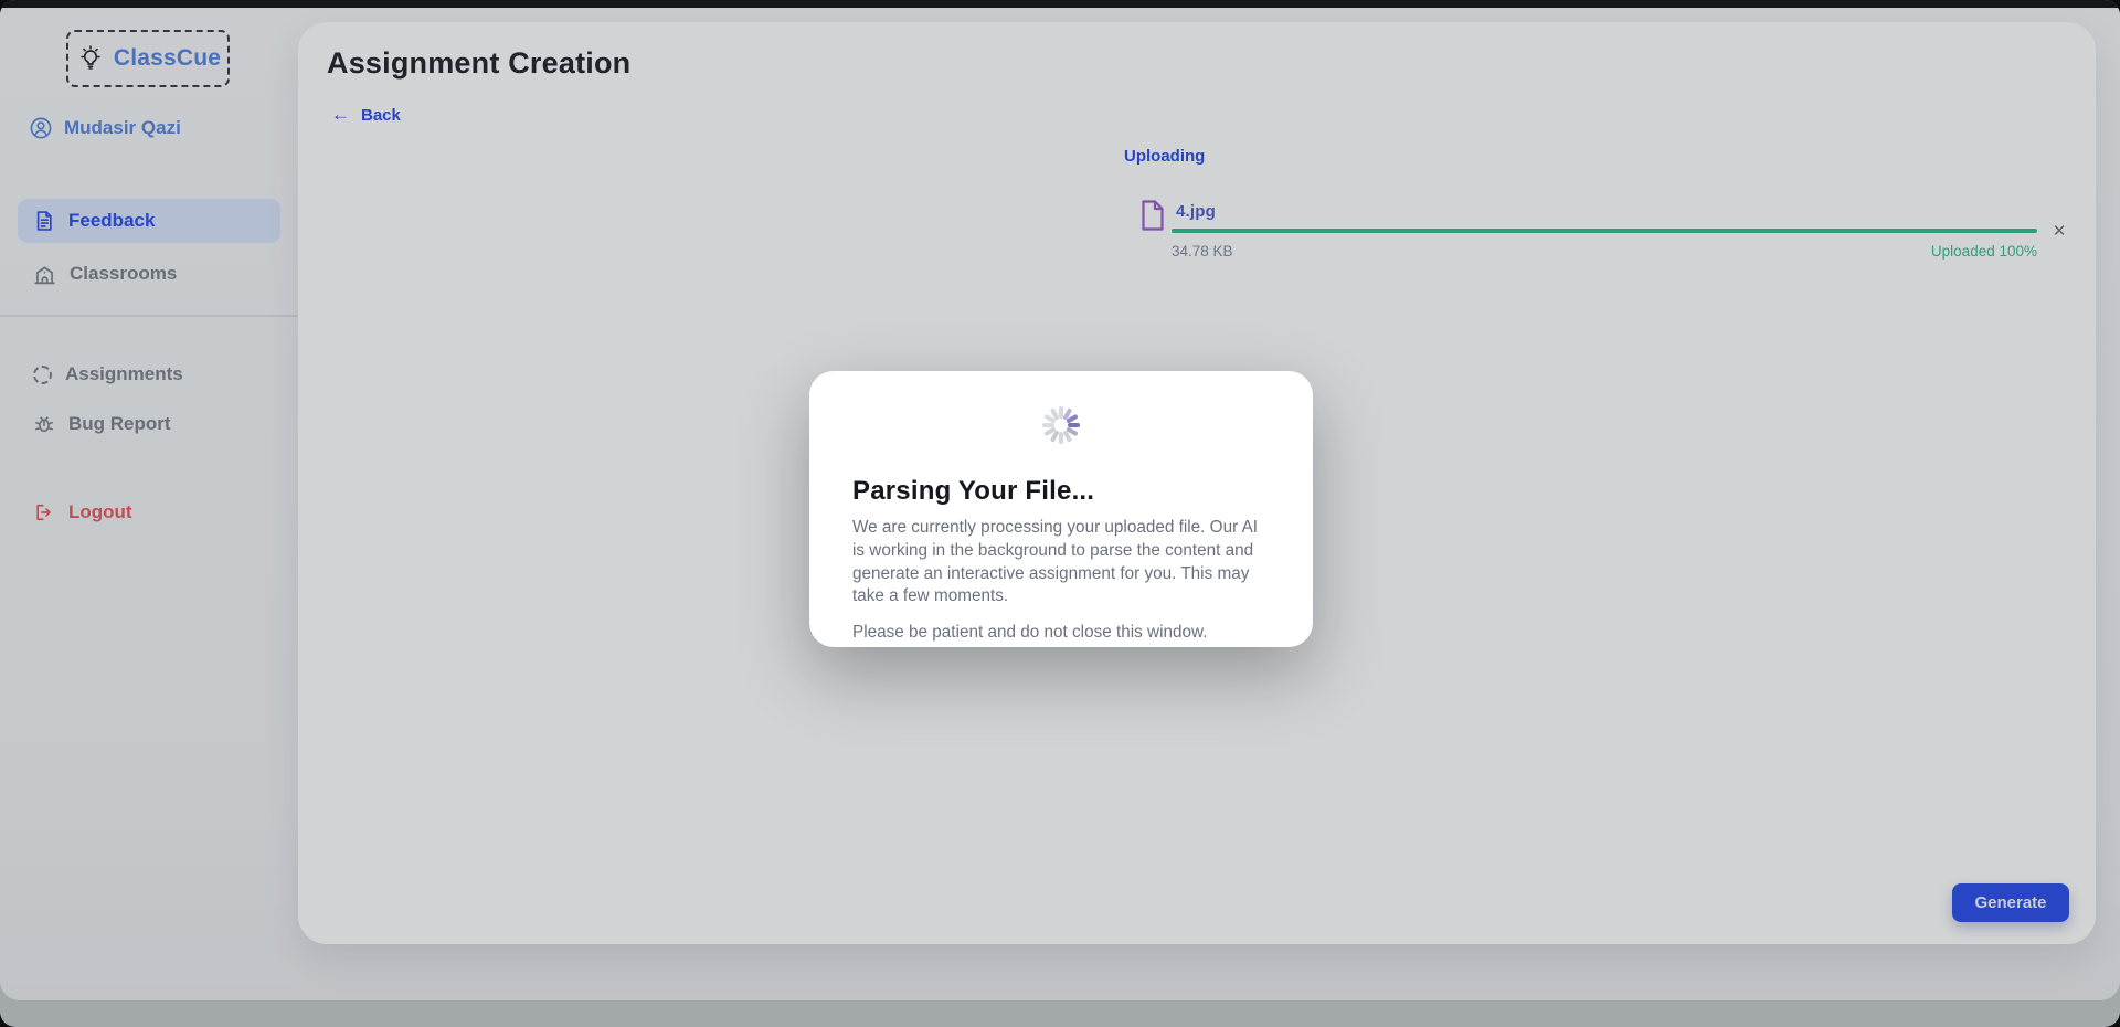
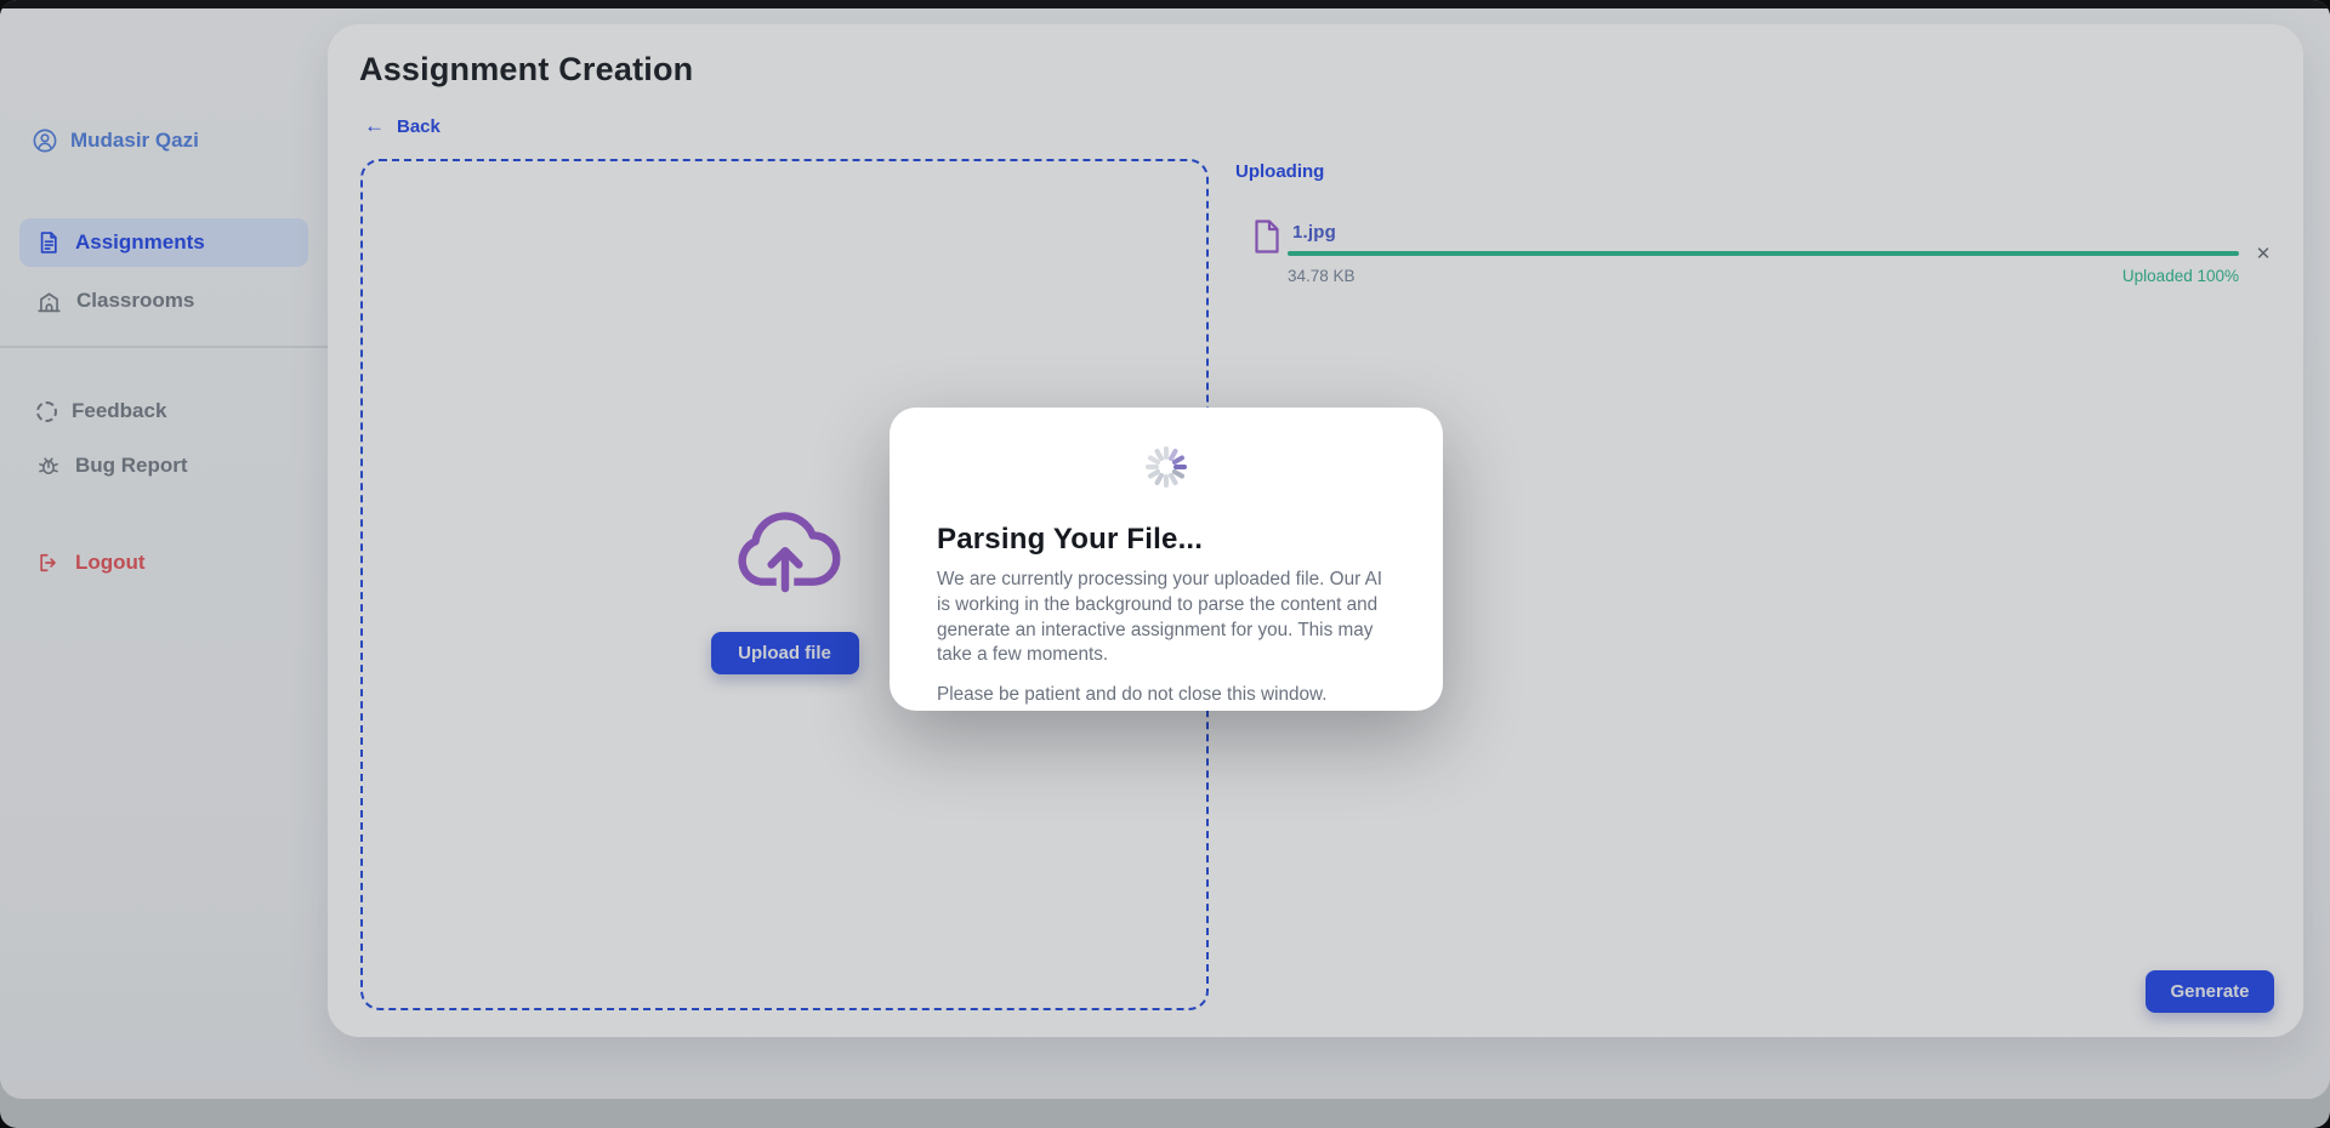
- ClassCue
  Mudasir Qazi
- Feedback
+ Assignments
  Classrooms
- Assignments
+ Feedback
  Bug Report
  Logout
  Assignment Creation
  ←
  Back
+ Upload file
  Uploading
- 4.jpg
+ 1.jpg
  34.78 KB
  Uploaded 100%
  ✕
  Generate
  Parsing Your File...
  We are currently processing your uploaded file. Our AI is working in the background to parse the content and generate an interactive assignment for you. This may take a few moments.
  Please be patient and do not close this window.
